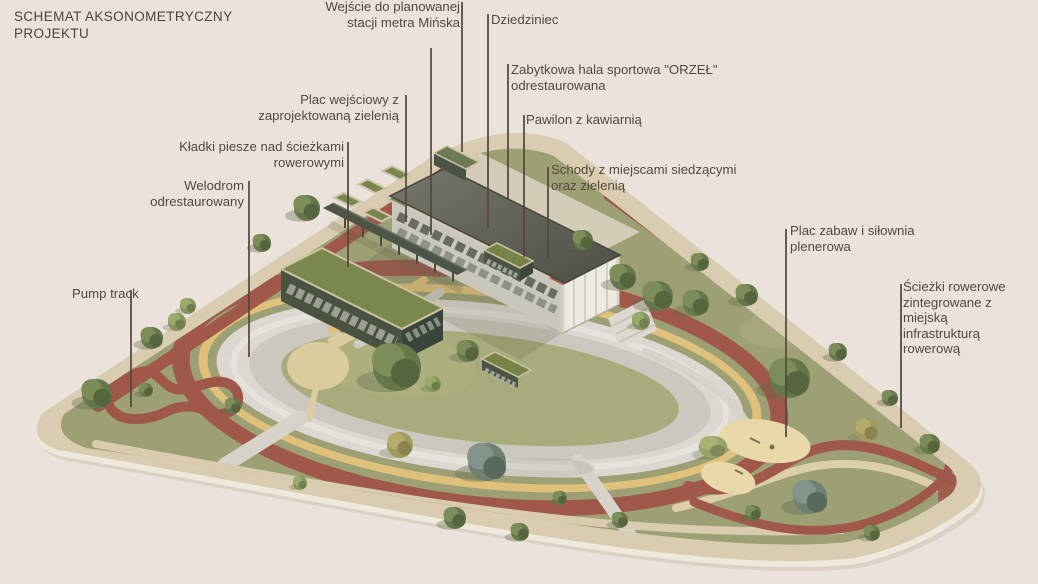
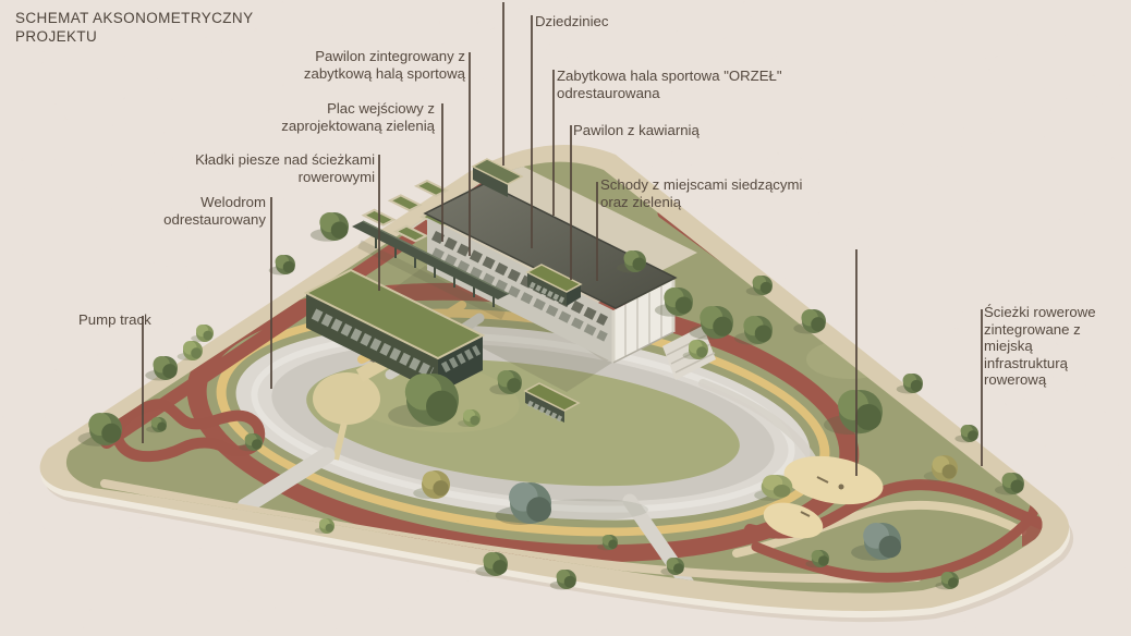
  SCHEMAT AKSONOMETRYCZNY
  PROJEKTU
- Wejście do planowanej
- stacji metra Mińska
  Dziedziniec
+ Pawilon zintegrowany z
+ zabytkową halą sportową
  Zabytkowa hala sportowa "ORZEŁ"
  odrestaurowana
  Plac wejściowy z
  zaprojektowaną zielenią
  Pawilon z kawiarnią
  Kładki piesze nad ścieżkami
  rowerowymi
  Welodrom
  odrestaurowany
  Schody z miejscami siedzącymi
  oraz zielenią
  Pump track
- Plac zabaw i siłownia
- plenerowa
  Ścieżki rowerowe
  zintegrowane z miejską
  infrastrukturą rowerową
